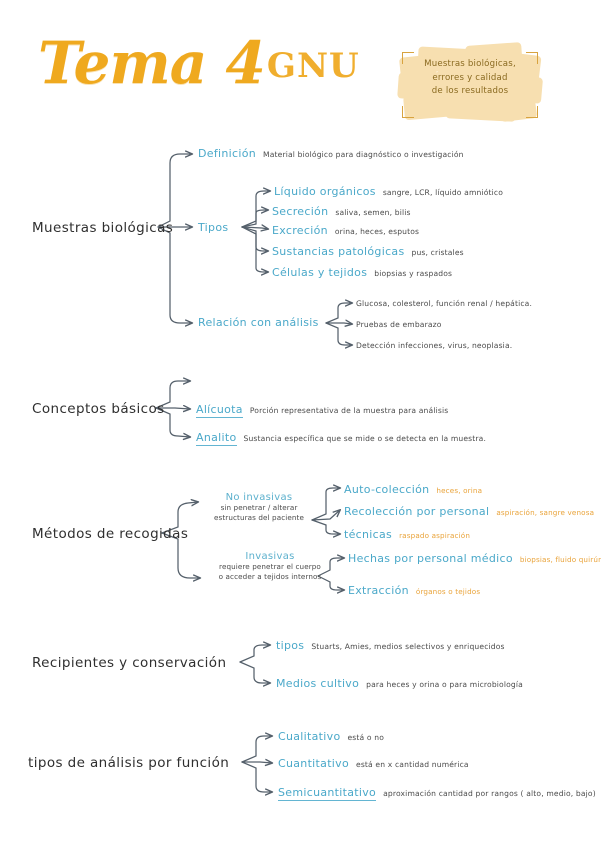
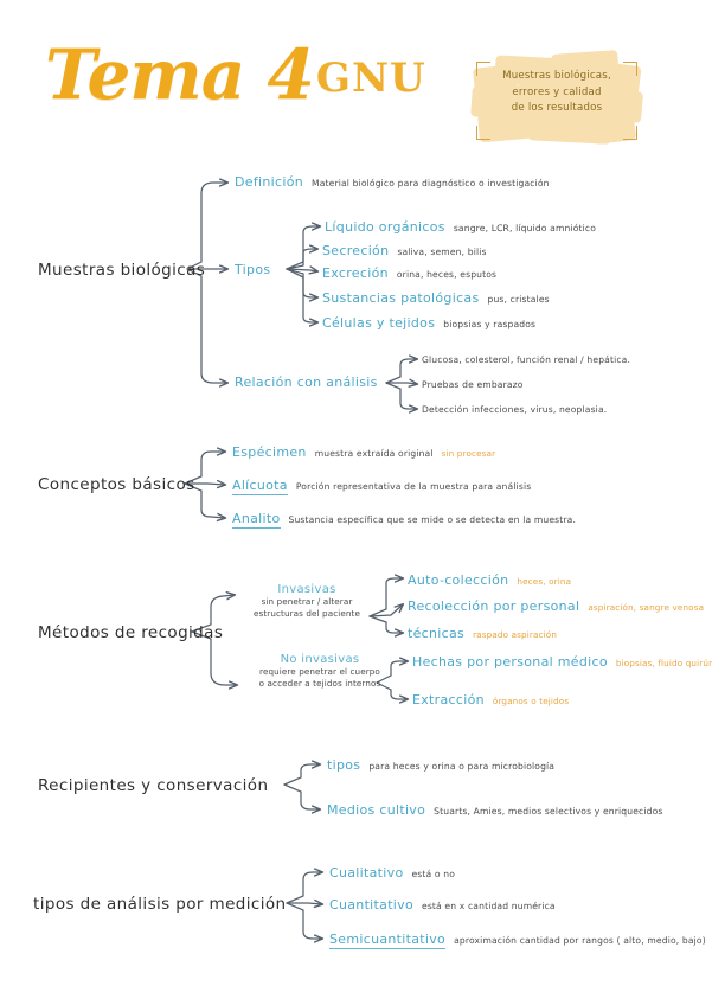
  Tema 4GNU
  Muestras biológicas,
  errores y calidad
  de los resultados
  Muestras biológicas
  Definición
  Material biológico para diagnóstico o investigación
  Tipos
  Líquido orgánicos
  sangre, LCR, líquido amniótico
  Secreción
  saliva, semen, bilis
  Excreción
  orina, heces, esputos
  Sustancias patológicas
  pus, cristales
  Células y tejidos
  biopsias y raspados
  Relación con análisis
  Glucosa, colesterol, función renal / hepática.
  Pruebas de embarazo
  Detección infecciones, virus, neoplasia.
  Conceptos básicos
+ Espécimen
+ muestra extraída original
+ sin procesar
  Alícuota
  Porción representativa de la muestra para análisis
  Analito
  Sustancia específica que se mide o se detecta en la muestra.
  Métodos de recogidas
- No invasivas
+ Invasivas
  sin penetrar / alterar
  estructuras del paciente
  Auto-colección
  heces, orina
  Recolección por personal
  aspiración, sangre venosa
  técnicas
  raspado aspiración
- Invasivas
+ No invasivas
  requiere penetrar el cuerpo
  o acceder a tejidos internos
  Hechas por personal médico
  biopsias, fluido quirúr
  Extracción
  órganos o tejidos
  Recipientes y conservación
  tipos
- Stuarts, Amies, medios selectivos y enriquecidos
+ para heces y orina o para microbiología
  Medios cultivo
- para heces y orina o para microbiología
+ Stuarts, Amies, medios selectivos y enriquecidos
- tipos de análisis por función
+ tipos de análisis por medición
  Cualitativo
  está o no
  Cuantitativo
  está en x cantidad numérica
  Semicuantitativo
  aproximación cantidad por rangos ( alto, medio, bajo)
